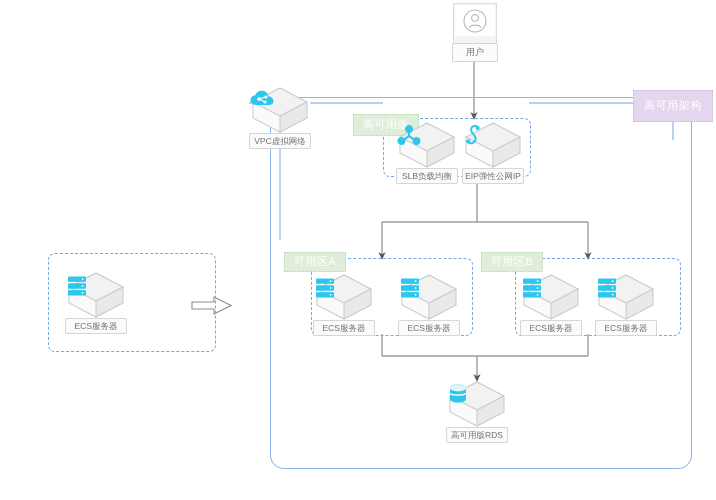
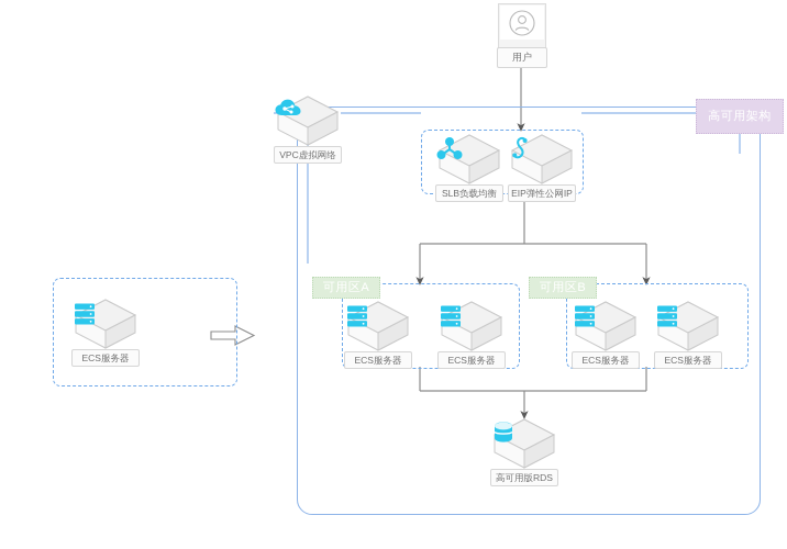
- 高可用版
  可用区A
  可用区B
  高可用架构
  用户
  VPC虚拟网络
  SLB负载均衡
  EIP弹性公网IP
  ECS服务器
  ECS服务器
  ECS服务器
  ECS服务器
  高可用版RDS
  ECS服务器
